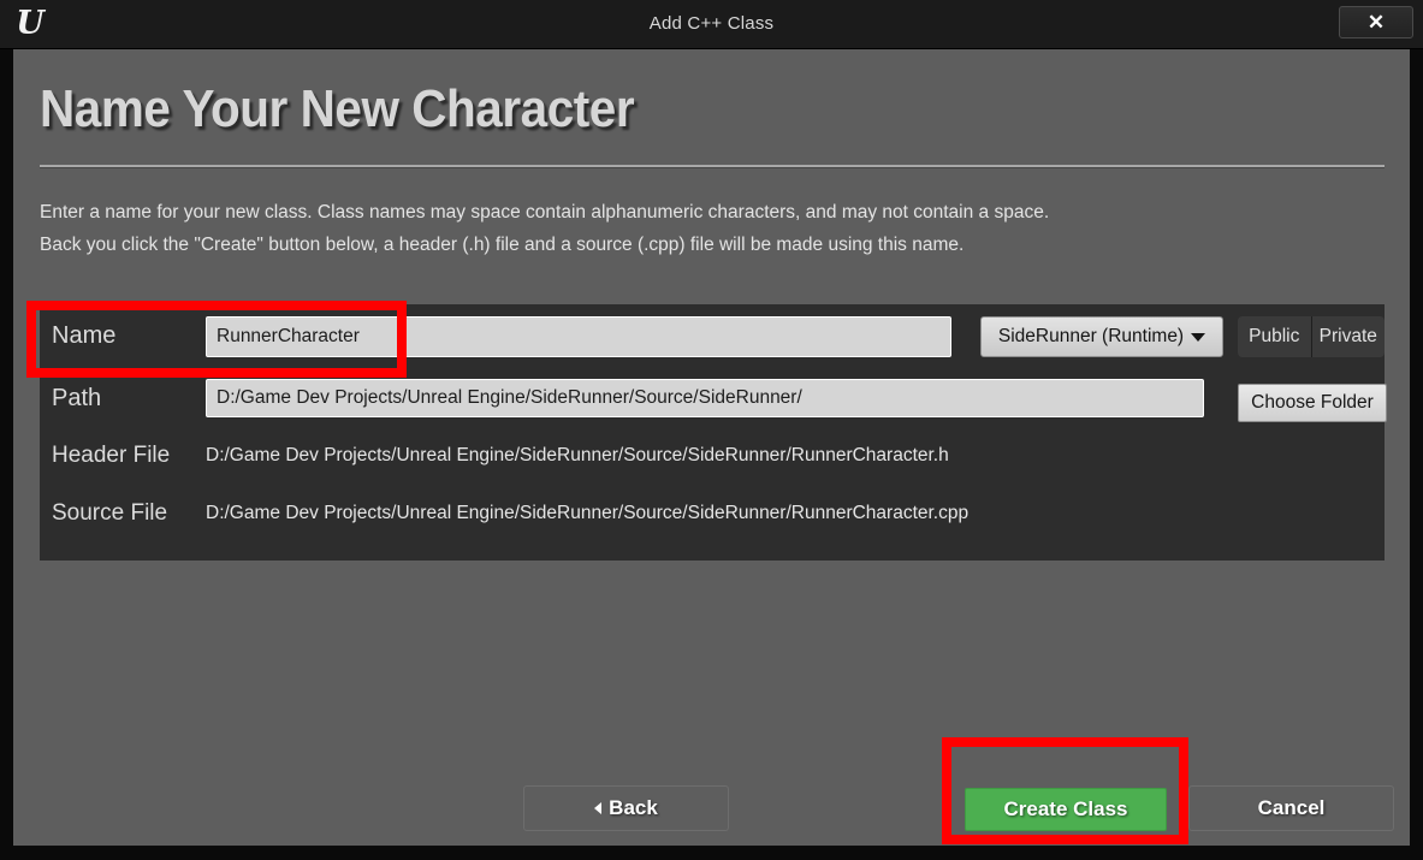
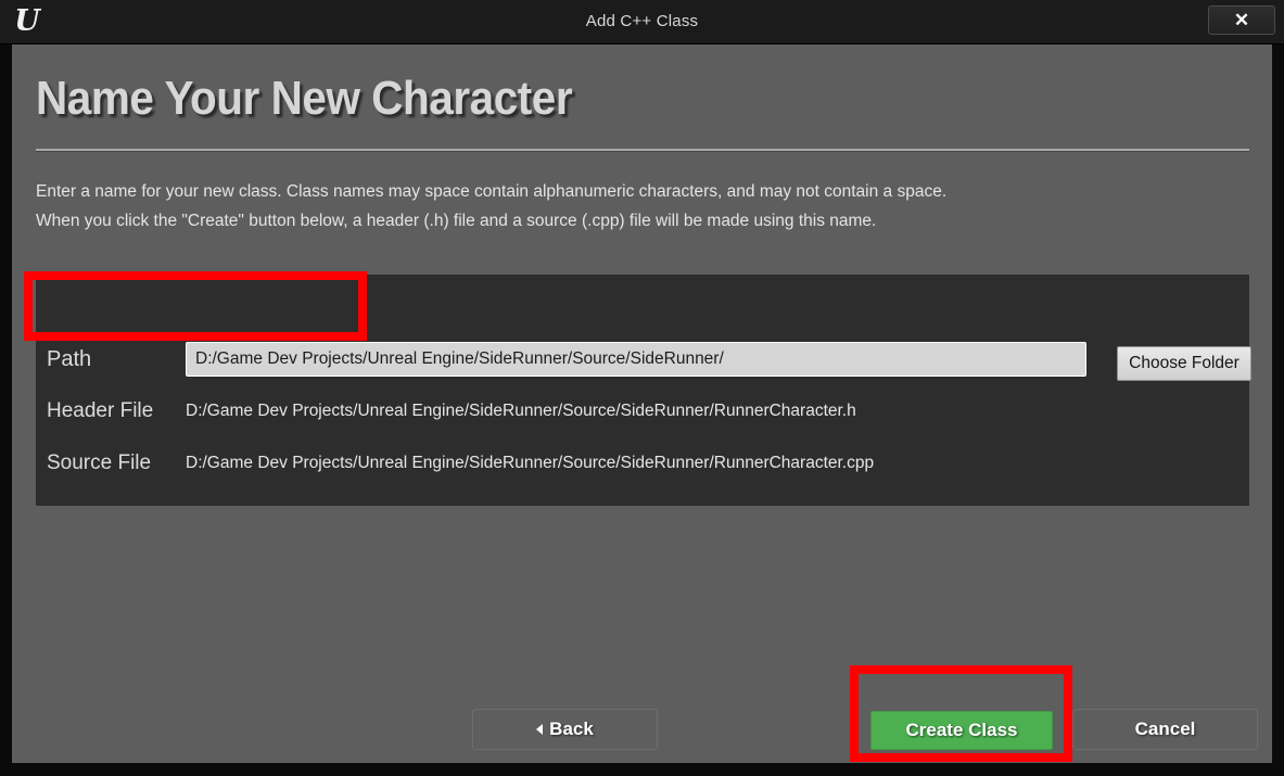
  U
  Add C++ Class
  ✕
  Name Your New Character
  Enter a name for your new class. Class names may space contain alphanumeric characters, and may not contain a space.
- Back you click the "Create" button below, a header (.h) file and a source (.cpp) file will be made using this name.
+ When you click the "Create" button below, a header (.h) file and a source (.cpp) file will be made using this name.
- Name
- RunnerCharacter
- SideRunner (Runtime)
- Public
- Private
  Path
  D:/Game Dev Projects/Unreal Engine/SideRunner/Source/SideRunner/
  Choose Folder
  Header File
  D:/Game Dev Projects/Unreal Engine/SideRunner/Source/SideRunner/RunnerCharacter.h
  Source File
  D:/Game Dev Projects/Unreal Engine/SideRunner/Source/SideRunner/RunnerCharacter.cpp
  Back
  Create Class
  Cancel
